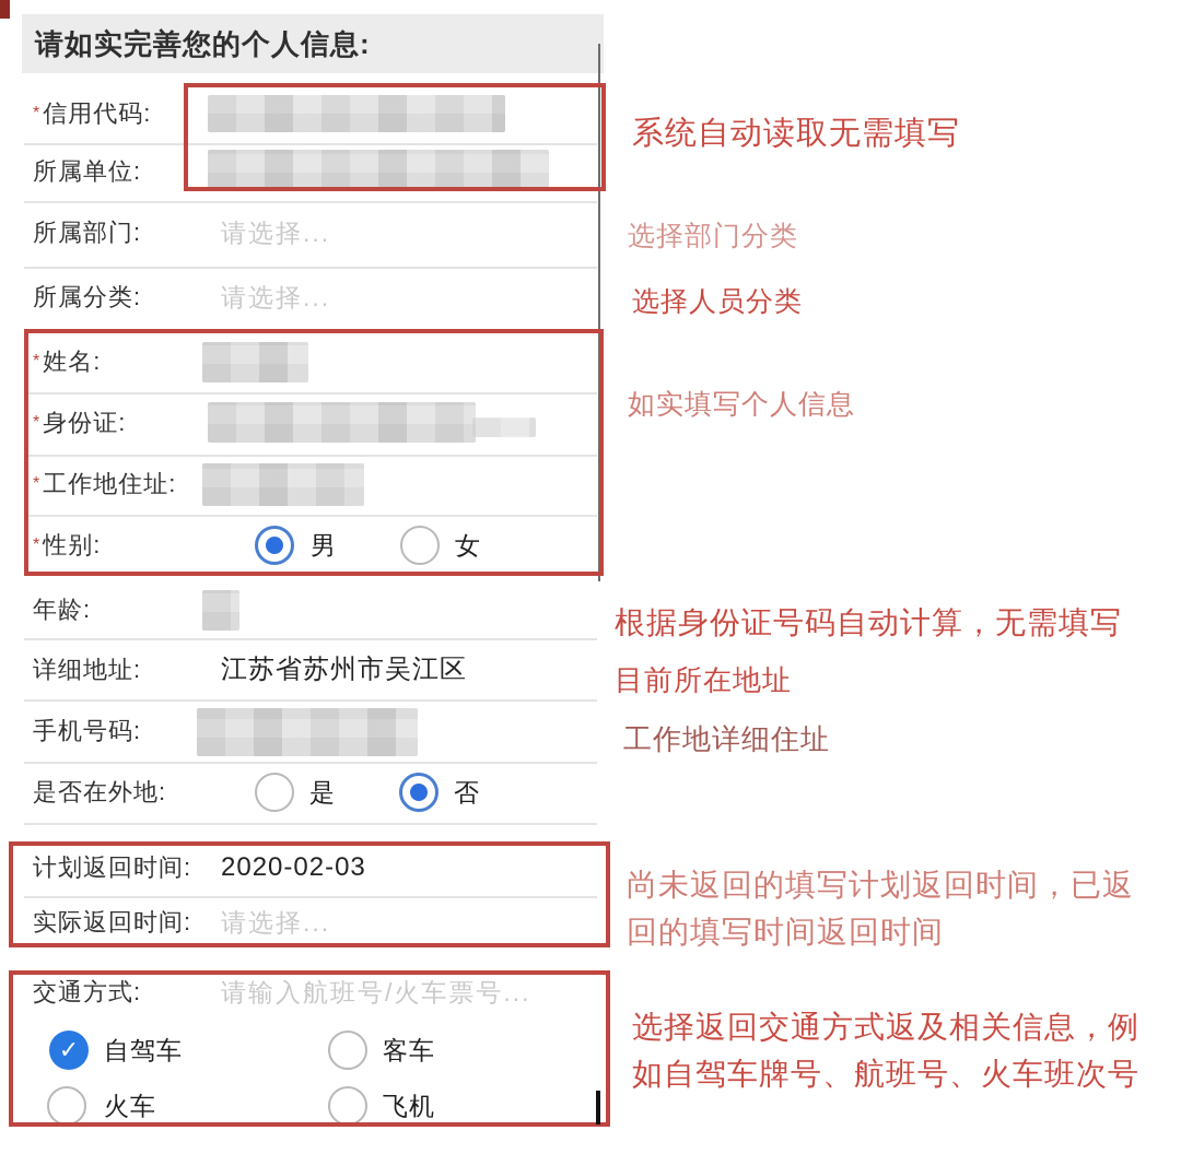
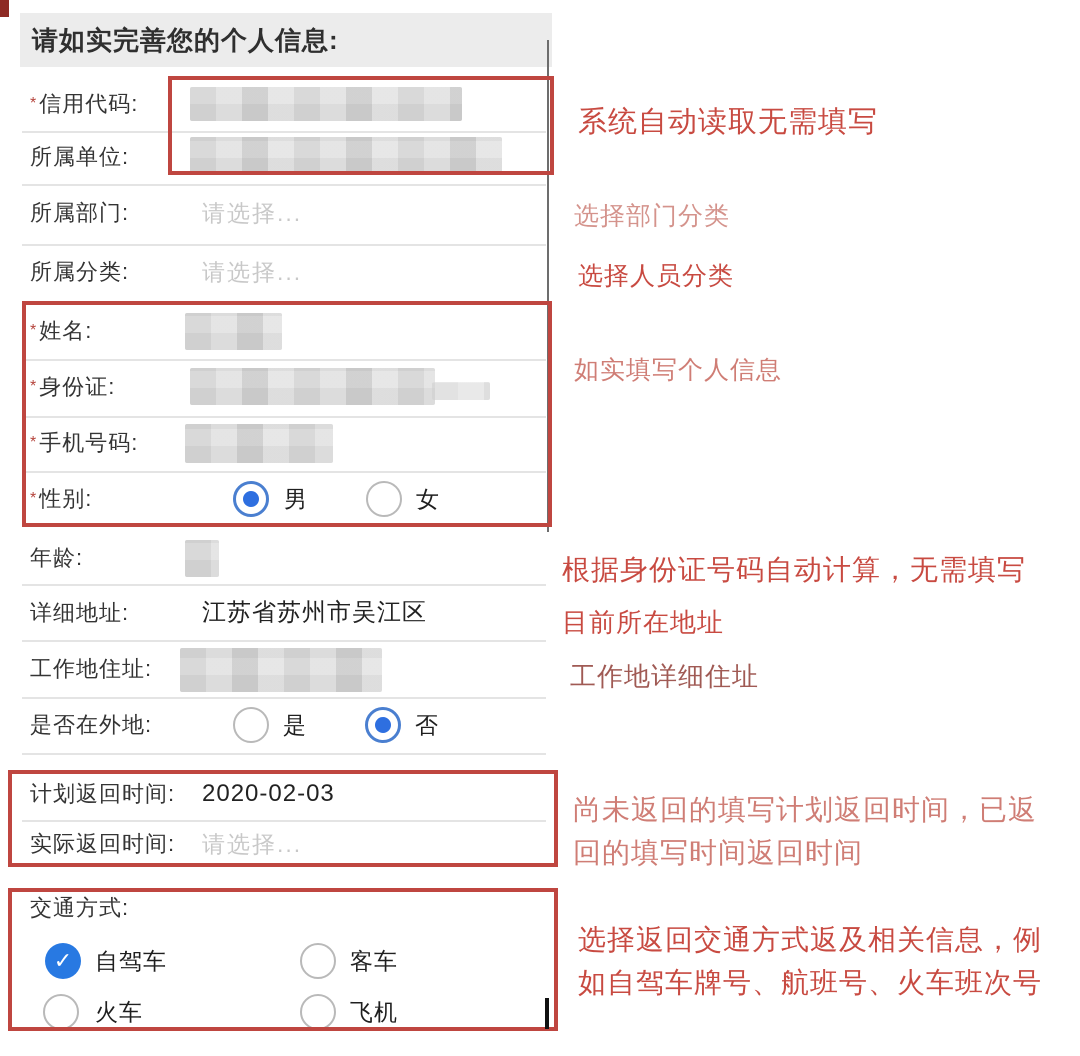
  请如实完善您的个人信息:
  *信用代码:
  所属单位:
  所属部门:
  请选择...
  所属分类:
  请选择...
  *姓名:
  *身份证:
- *工作地住址:
+ *手机号码:
  *性别:
  男
  女
  年龄:
  详细地址:
  江苏省苏州市吴江区
- 手机号码:
+ 工作地住址:
  是否在外地:
  是
  否
  计划返回时间:
  2020-02-03
  实际返回时间:
  请选择...
  交通方式:
- 请输入航班号/火车票号...
  ✓
  自驾车
  客车
  火车
  飞机
  系统自动读取无需填写
  选择部门分类
  选择人员分类
  如实填写个人信息
  根据身份证号码自动计算，无需填写
  目前所在地址
  工作地详细住址
  尚未返回的填写计划返回时间，已返
  回的填写时间返回时间
  选择返回交通方式返及相关信息，例
  如自驾车牌号、航班号、火车班次号
